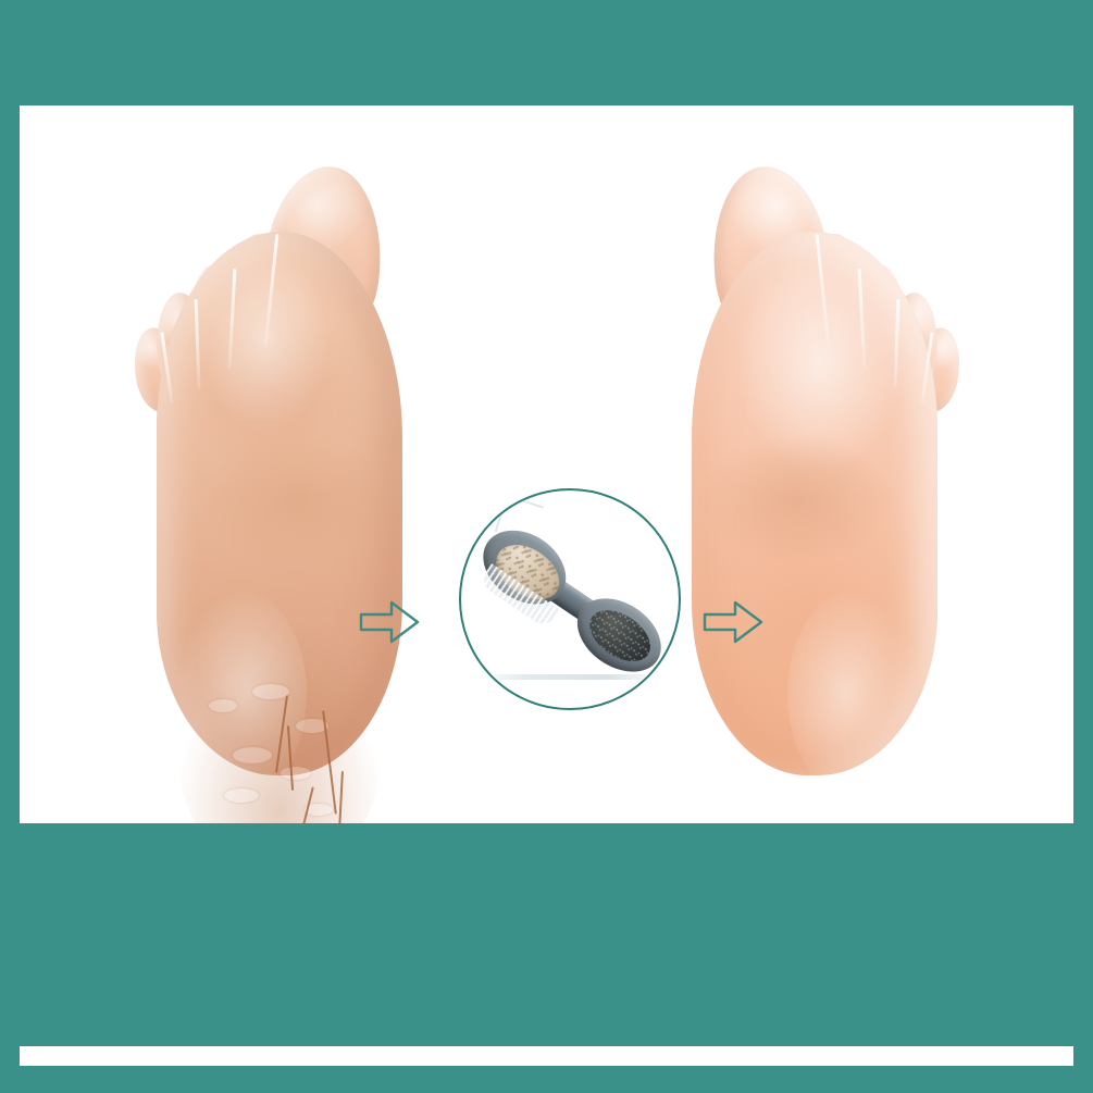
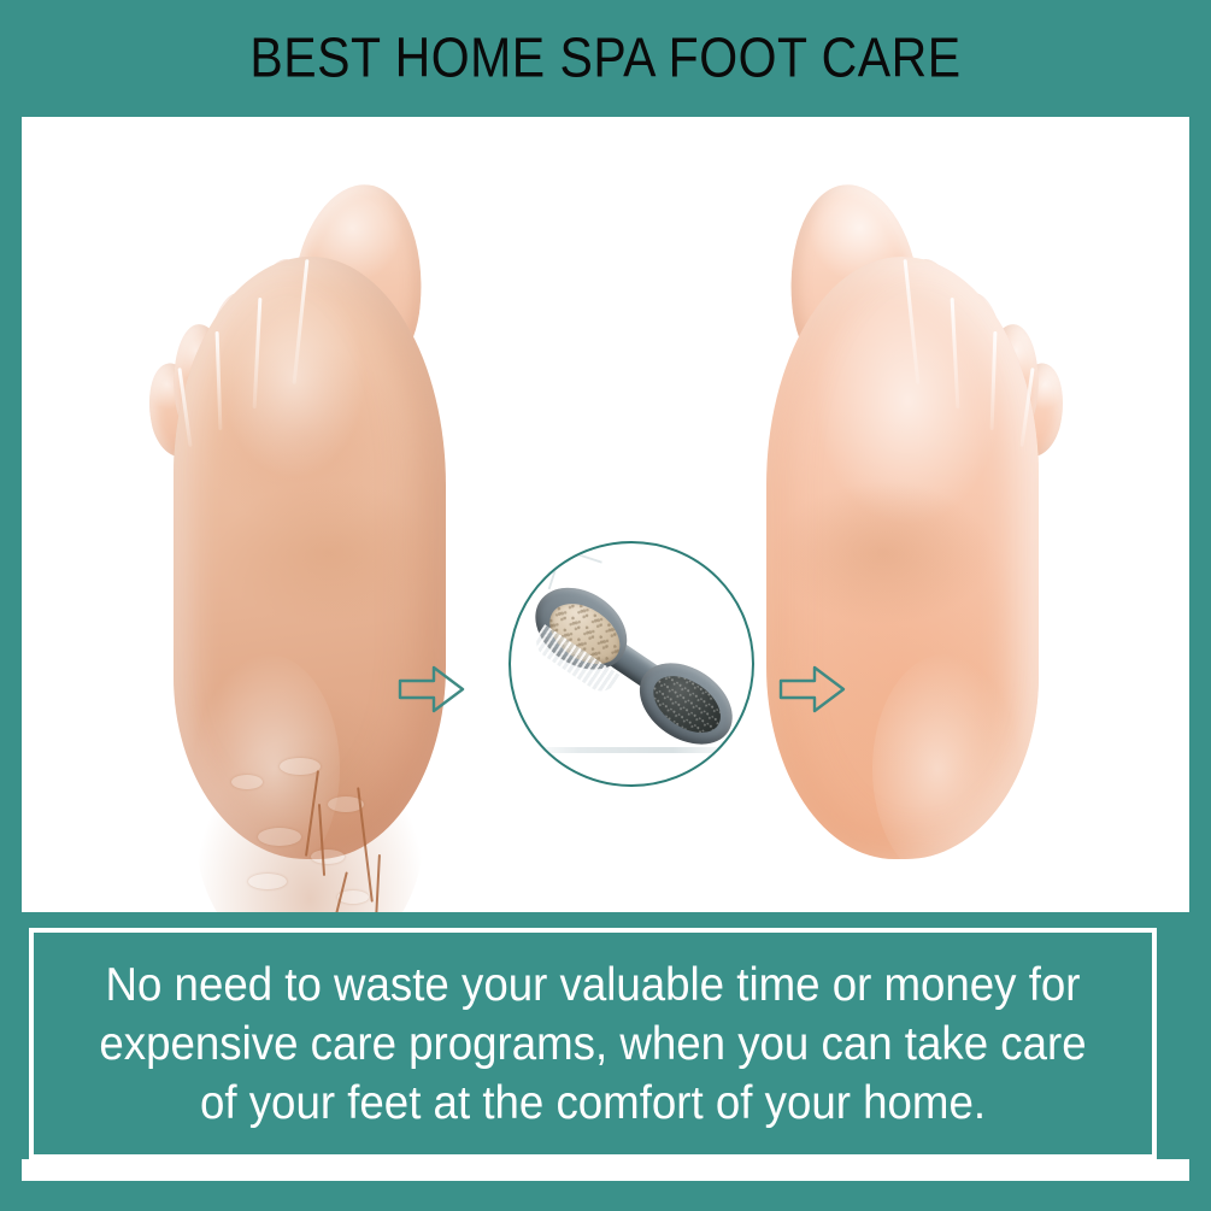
+ BEST HOME SPA FOOT CARE
+ No need to waste your valuable time or money for expensive care programs, when you can take care of your feet at the comfort of your home.
